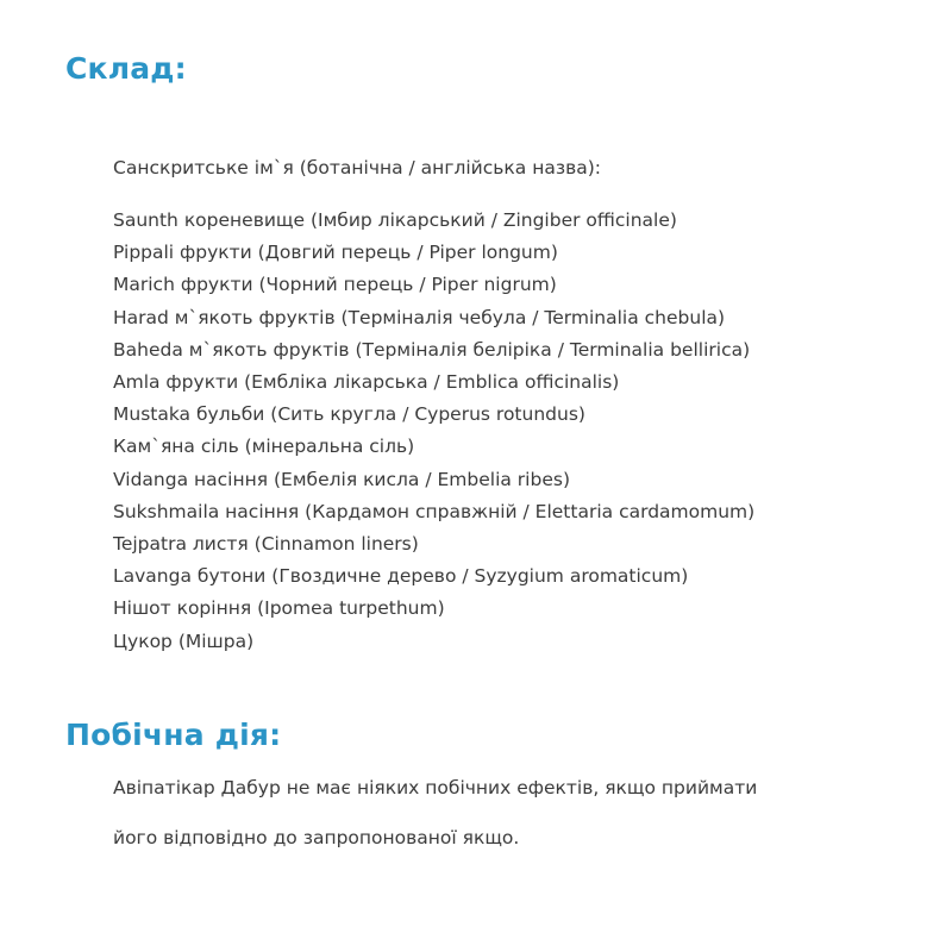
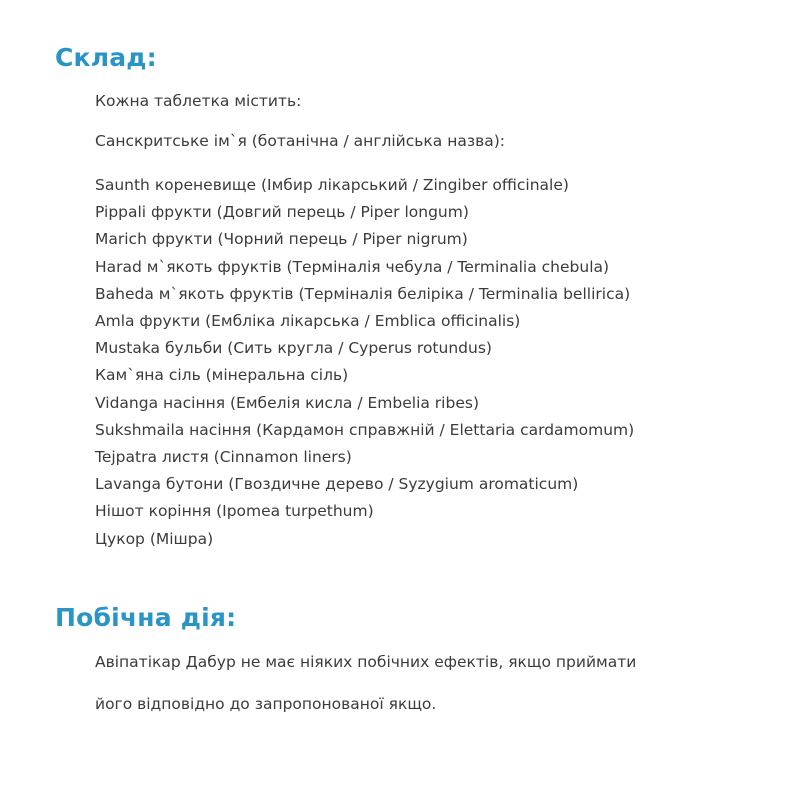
  Склад:
+ Кожна таблетка містить:
  Санскритське ім`я (ботанічна / англійська назва):
  Saunth кореневище (Імбир лікарський / Zingiber officinale)
  Pippali фрукти (Довгий перець / Piper longum)
  Marich фрукти (Чорний перець / Piper nigrum)
  Harad м`якоть фруктів (Терміналія чебула / Terminalia chebula)
  Baheda м`якоть фруктів (Терміналія беліріка / Terminalia bellirica)
  Amla фрукти (Ембліка лікарська / Emblica officinalis)
  Mustaka бульби (Сить кругла / Cyperus rotundus)
  Кам`яна сіль (мінеральна сіль)
  Vidanga насіння (Ембелія кисла / Embelia ribes)
  Sukshmaila насіння (Кардамон справжній / Elettaria cardamomum)
  Tejpatra листя (Cinnamon liners)
  Lavanga бутони (Гвоздичне дерево / Syzygium aromaticum)
  Нішот коріння (Ipomea turpethum)
  Цукор (Мішра)
  Побічна дія:
  Авіпатікар Дабур не має ніяких побічних ефектів, якщо приймати
  його відповідно до запропонованої якщо.
